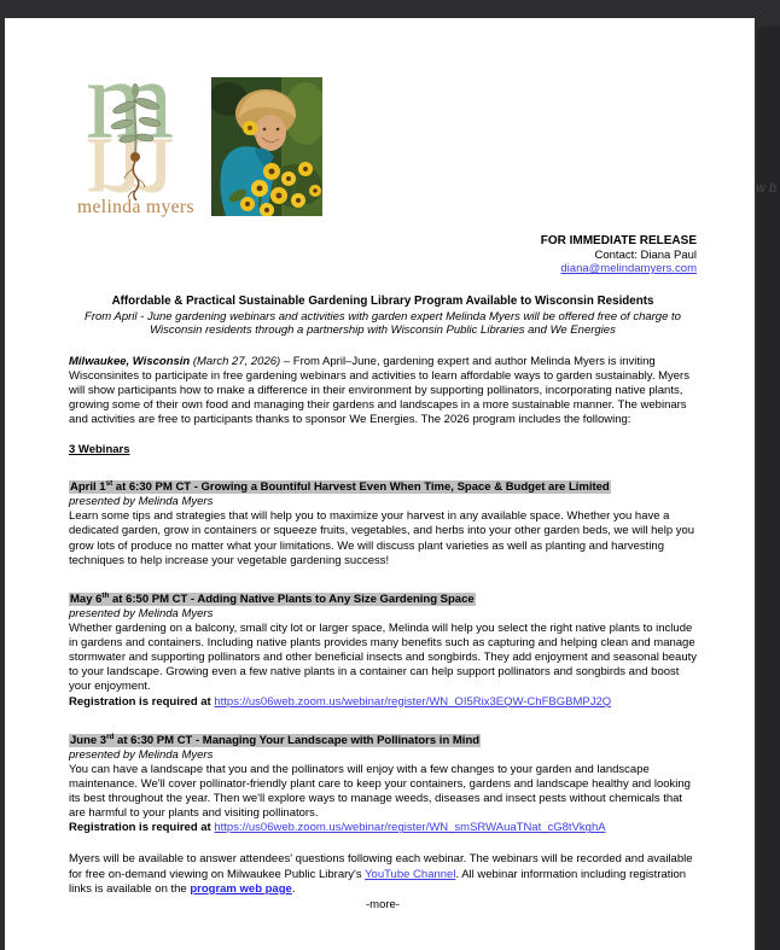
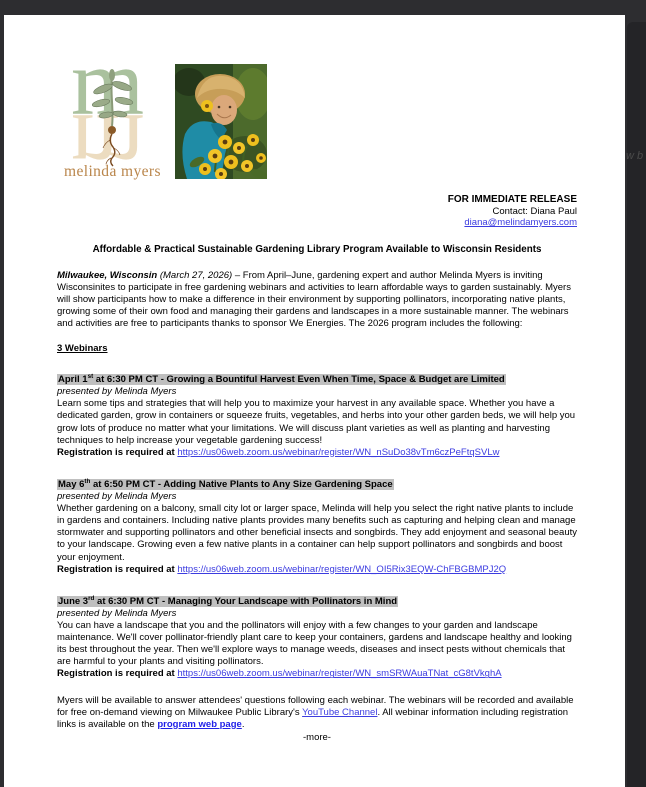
  w b
  m
  melinda myers
  FOR IMMEDIATE RELEASE
  Contact: Diana Paul
  diana@melindamyers.com
  Affordable & Practical Sustainable Gardening Library Program Available to Wisconsin Residents
- From April - June gardening webinars and activities with garden expert Melinda Myers will be offered free of charge to Wisconsin residents through a partnership with Wisconsin Public Libraries and We Energies
  Milwaukee, Wisconsin (March 27, 2026) – From April–June, gardening expert and author Melinda Myers is inviting Wisconsinites to participate in free gardening webinars and activities to learn affordable ways to garden sustainably. Myers will show participants how to make a difference in their environment by supporting pollinators, incorporating native plants, growing some of their own food and managing their gardens and landscapes in a more sustainable manner. The webinars and activities are free to participants thanks to sponsor We Energies. The 2026 program includes the following:
  3 Webinars
  April 1 at 6:30 PM CT - Growing a Bountiful Harvest Even When Time, Space & Budget are Limited
  presented by Melinda Myers
  Learn some tips and strategies that will help you to maximize your harvest in any available space. Whether you have a dedicated garden, grow in containers or squeeze fruits, vegetables, and herbs into your other garden beds, we will help you grow lots of produce no matter what your limitations. We will discuss plant varieties as well as planting and harvesting techniques to help increase your vegetable gardening success!
+ Registration is required at https://us06web.zoom.us/webinar/register/WN_nSuDo38vTm6czPeFtqSVLw
  May 6 at 6:50 PM CT - Adding Native Plants to Any Size Gardening Space
  presented by Melinda Myers
  Whether gardening on a balcony, small city lot or larger space, Melinda will help you select the right native plants to include in gardens and containers. Including native plants provides many benefits such as capturing and helping clean and manage stormwater and supporting pollinators and other beneficial insects and songbirds. They add enjoyment and seasonal beauty to your landscape. Growing even a few native plants in a container can help support pollinators and songbirds and boost your enjoyment.
  Registration is required at https://us06web.zoom.us/webinar/register/WN_OI5Rix3EQW-ChFBGBMPJ2Q
  June 3 at 6:30 PM CT - Managing Your Landscape with Pollinators in Mind
  presented by Melinda Myers
  You can have a landscape that you and the pollinators will enjoy with a few changes to your garden and landscape maintenance. We'll cover pollinator-friendly plant care to keep your containers, gardens and landscape healthy and looking its best throughout the year. Then we'll explore ways to manage weeds, diseases and insect pests without chemicals that are harmful to your plants and visiting pollinators.
  Registration is required at https://us06web.zoom.us/webinar/register/WN_smSRWAuaTNat_cG8tVkghA
  Myers will be available to answer attendees' questions following each webinar. The webinars will be recorded and available for free on-demand viewing on Milwaukee Public Library's YouTube Channel. All webinar information including registration links is available on the program web page.
  -more-
